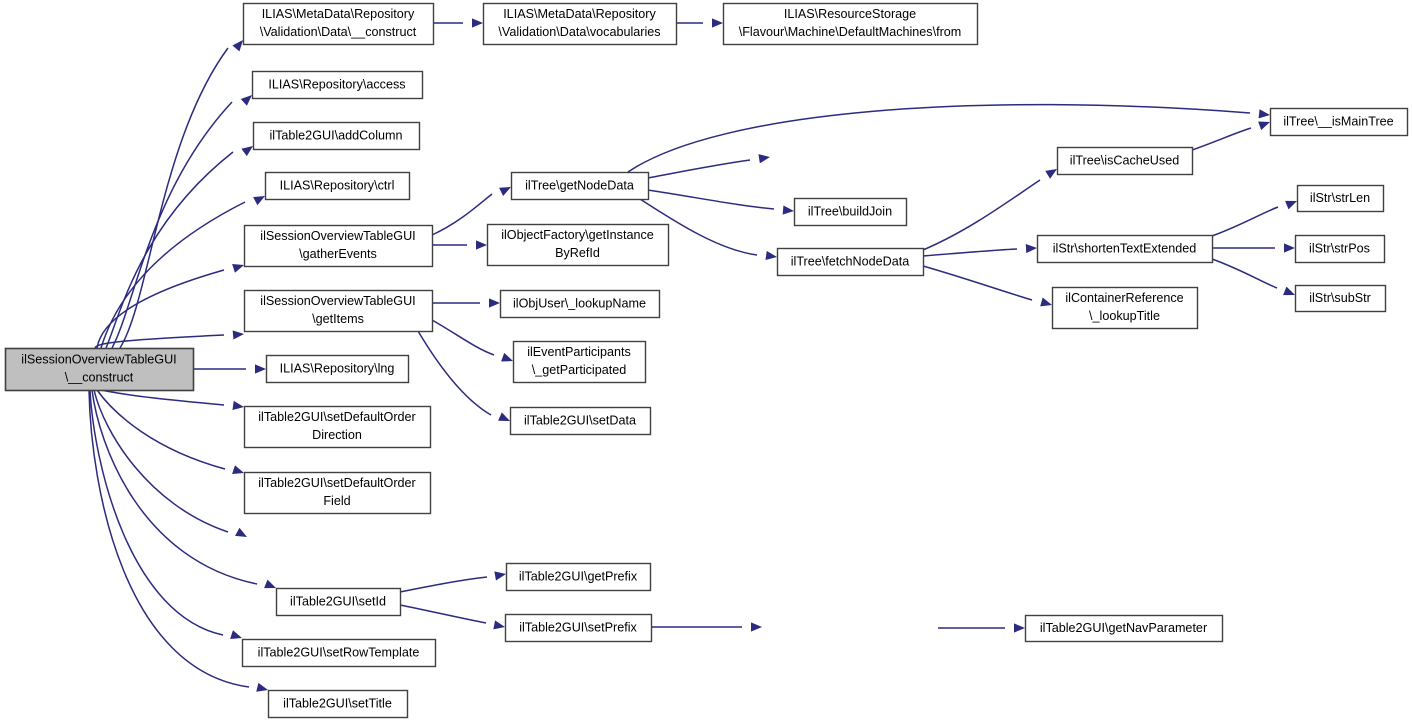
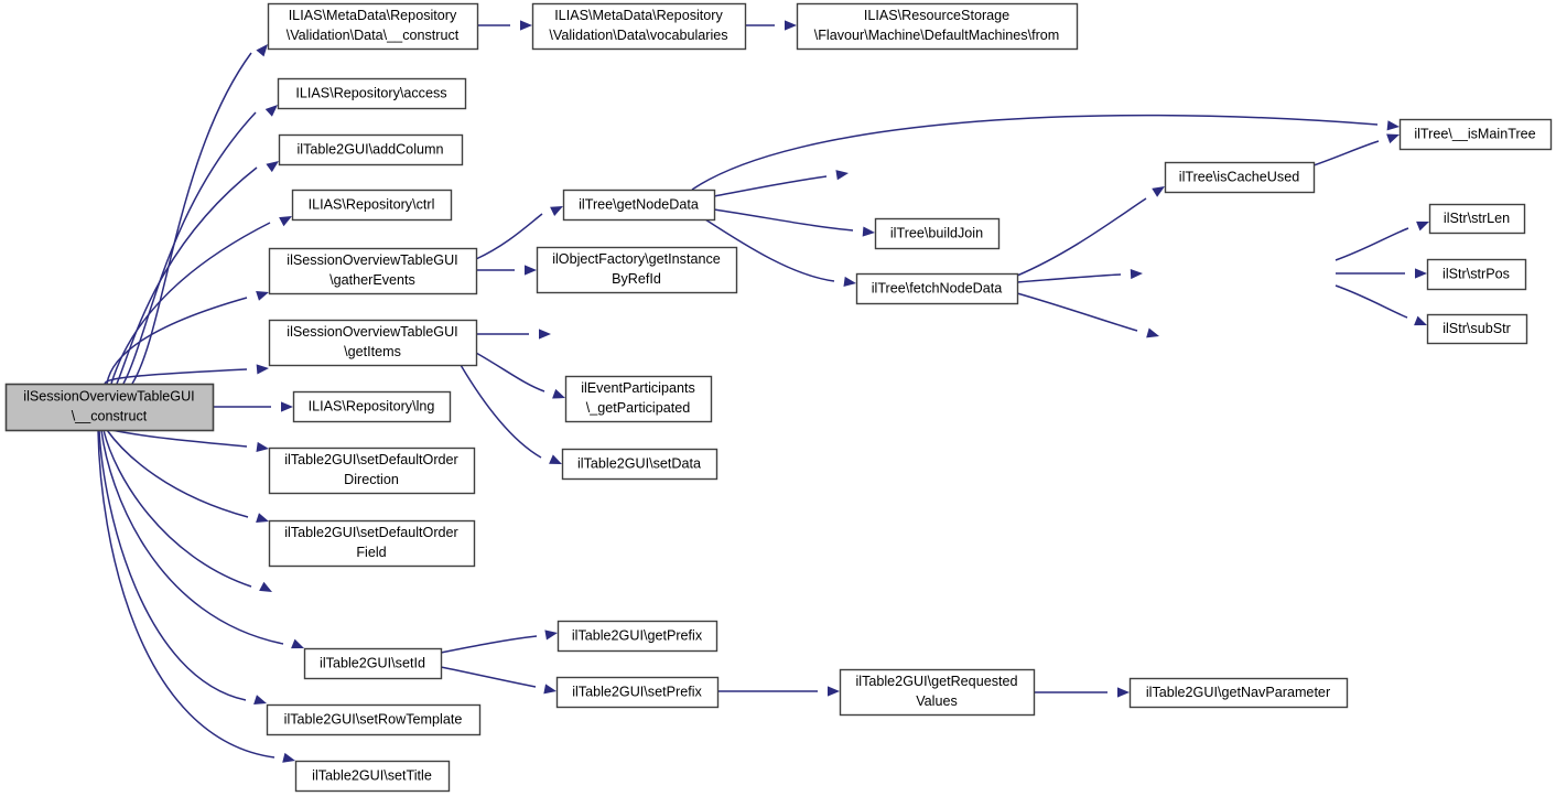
  ilSessionOverviewTableGUI
  \__construct
  ILIAS\MetaData\Repository
  \Validation\Data\__construct
  ILIAS\MetaData\Repository
  \Validation\Data\vocabularies
  ILIAS\ResourceStorage
  \Flavour\Machine\DefaultMachines\from
  ILIAS\Repository\access
  ilTable2GUI\addColumn
  ILIAS\Repository\ctrl
  ilSessionOverviewTableGUI
  \gatherEvents
  ilSessionOverviewTableGUI
  \getItems
  ILIAS\Repository\lng
  ilTable2GUI\setDefaultOrder
  Direction
  ilTable2GUI\setDefaultOrder
  Field
  ilTable2GUI\setId
  ilTable2GUI\setRowTemplate
  ilTable2GUI\setTitle
  ilTree\getNodeData
  ilObjectFactory\getInstance
  ByRefId
- ilObjUser\_lookupName
  ilEventParticipants
  \_getParticipated
  ilTable2GUI\setData
  ilTable2GUI\getPrefix
  ilTable2GUI\setPrefix
  ilTree\buildJoin
  ilTree\fetchNodeData
+ ilTable2GUI\getRequested
+ Values
  ilTree\__isMainTree
  ilTree\isCacheUsed
- ilStr\shortenTextExtended
- ilContainerReference
- \_lookupTitle
  ilStr\strLen
  ilStr\strPos
  ilStr\subStr
  ilTable2GUI\getNavParameter
